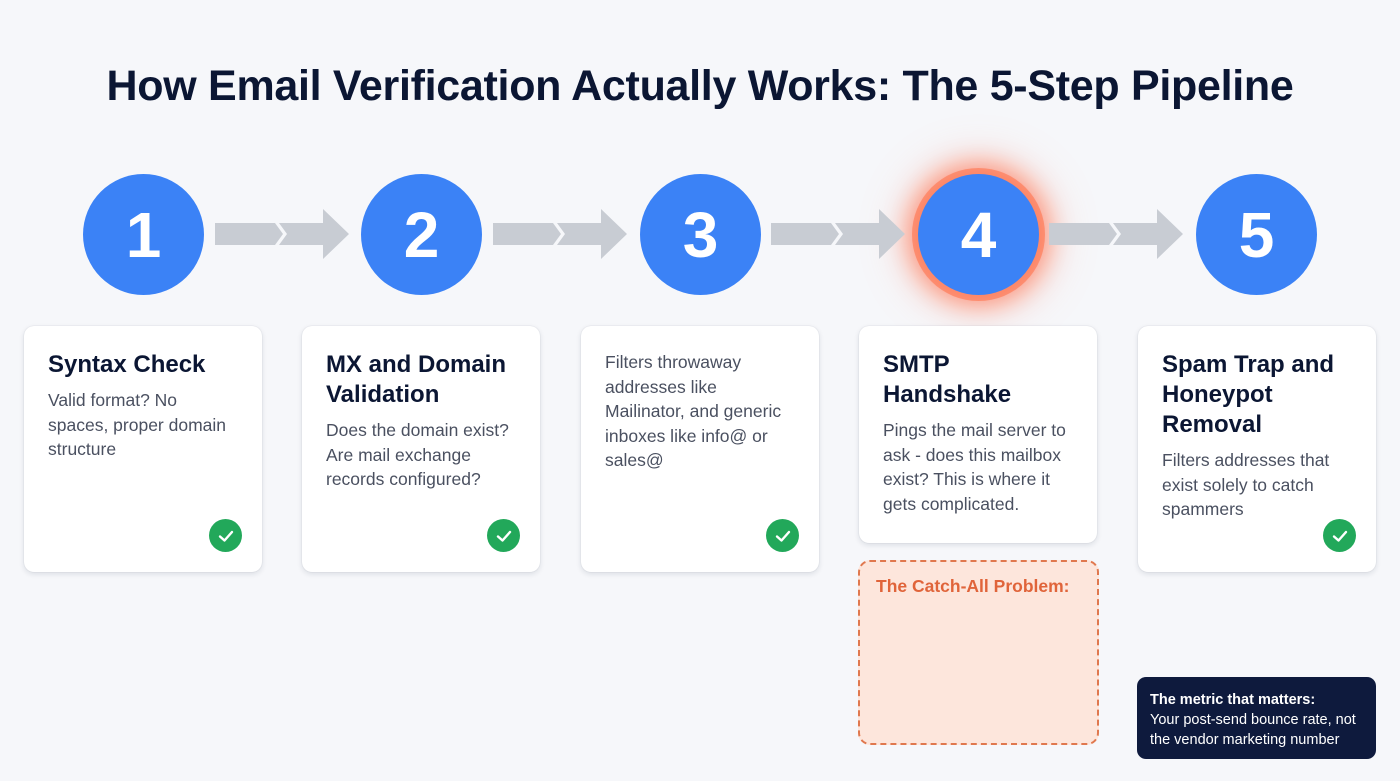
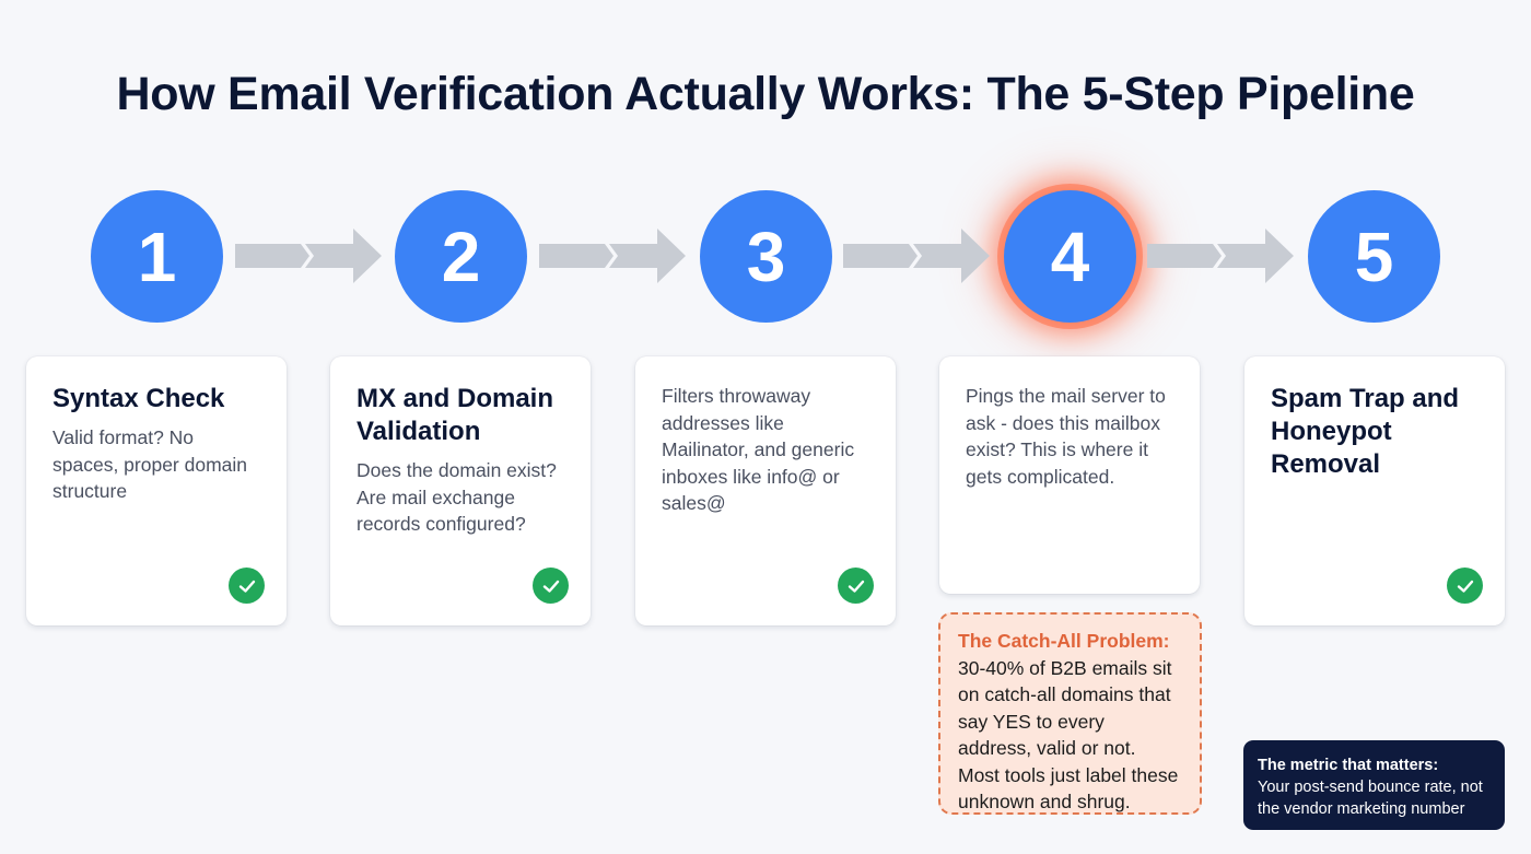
  How Email Verification Actually Works: The 5-Step Pipeline
  1
  2
  3
  4
  5
  Syntax Check
  Valid format? No spaces, proper domain structure
  MX and Domain Validation
  Does the domain exist? Are mail exchange records configured?
  Filters throwaway addresses like Mailinator, and generic inboxes like info@ or sales@
- SMTP Handshake
  Pings the mail server to ask - does this mailbox exist? This is where it gets complicated.
  Spam Trap and Honeypot Removal
- Filters addresses that exist solely to catch spammers
  The Catch-All Problem:
+ 30-40% of B2B emails sit on catch-all domains that say YES to every address, valid or not. Most tools just label these unknown and shrug.
  The metric that matters:
  Your post-send bounce rate, not the vendor marketing number
